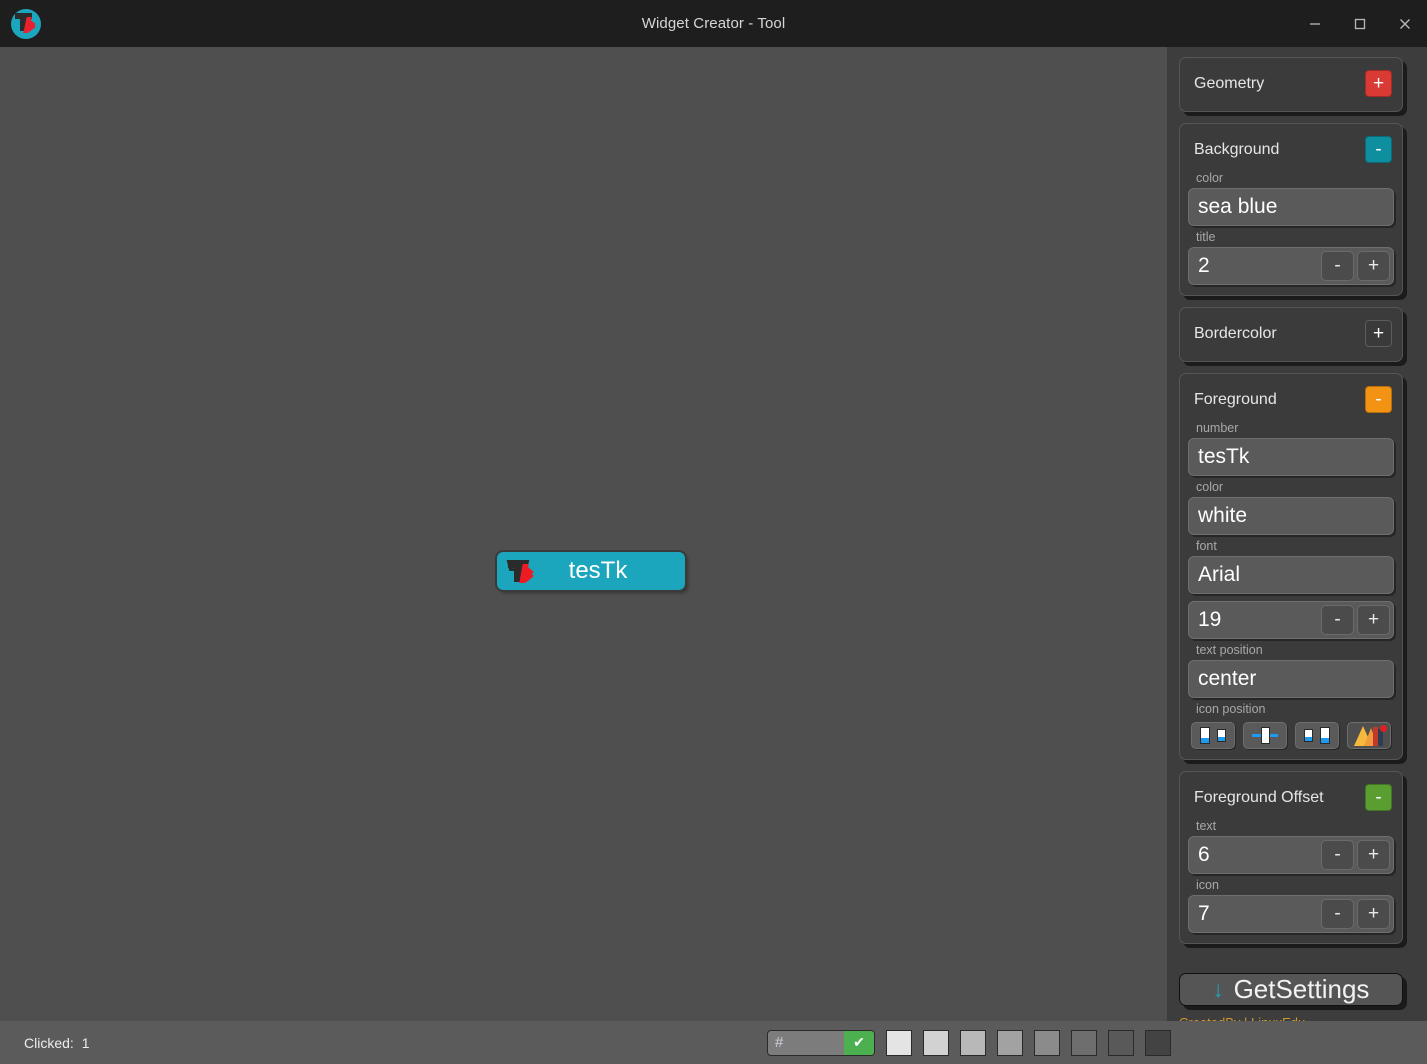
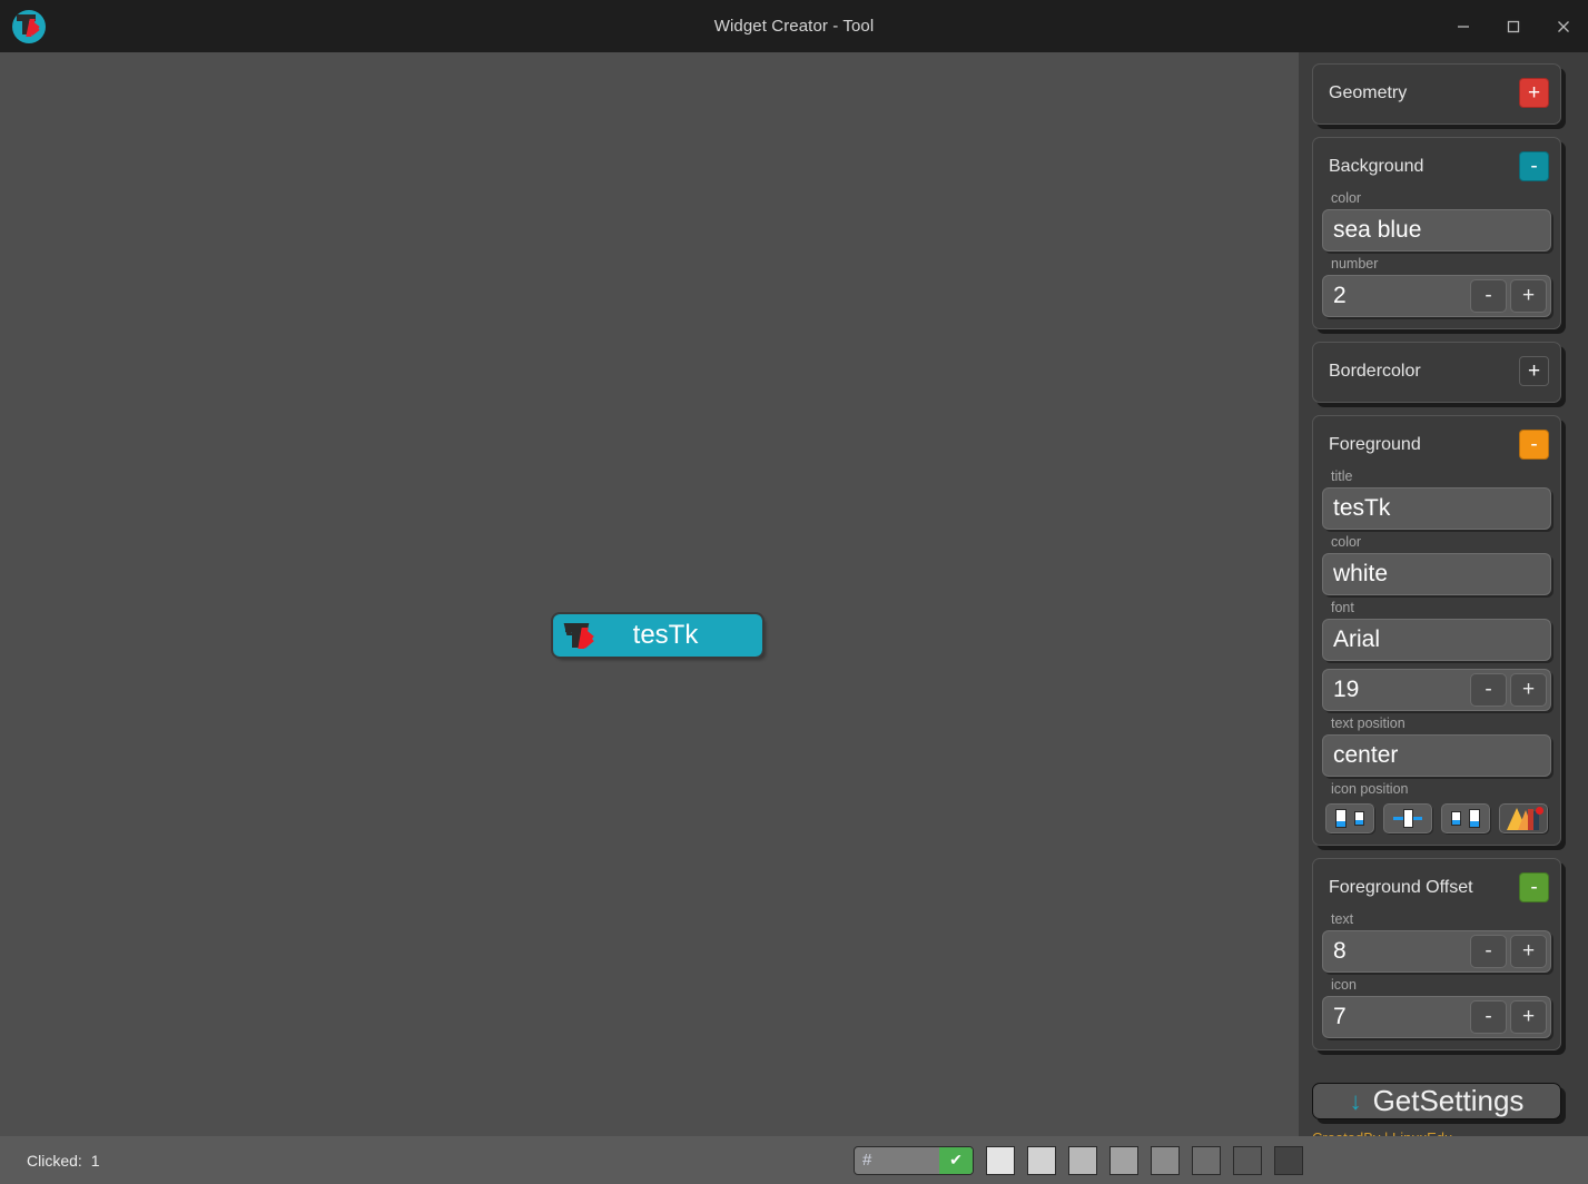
  Widget Creator - Tool
  tesTk
  Geometry
  +
  Background
  -
  color
  sea blue
- title
+ number
  2
  -
  +
  Bordercolor
  +
  Foreground
  -
- number
+ title
  tesTk
  color
  white
  font
  Arial
  19
  -
  +
  text position
  center
  icon position
  Foreground Offset
  -
  text
- 6
+ 8
  -
  +
  icon
  7
  -
  +
  ↓
  GetSettings
  Clicked:
  1
  #
  ✔
